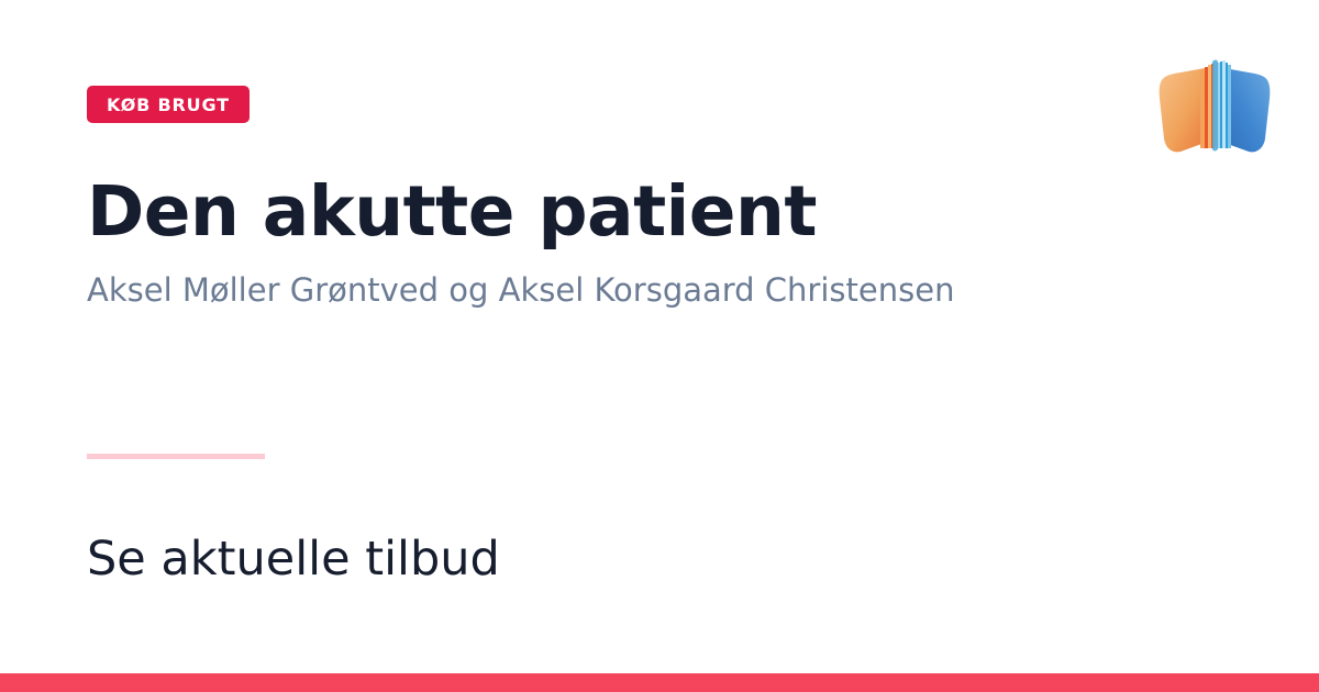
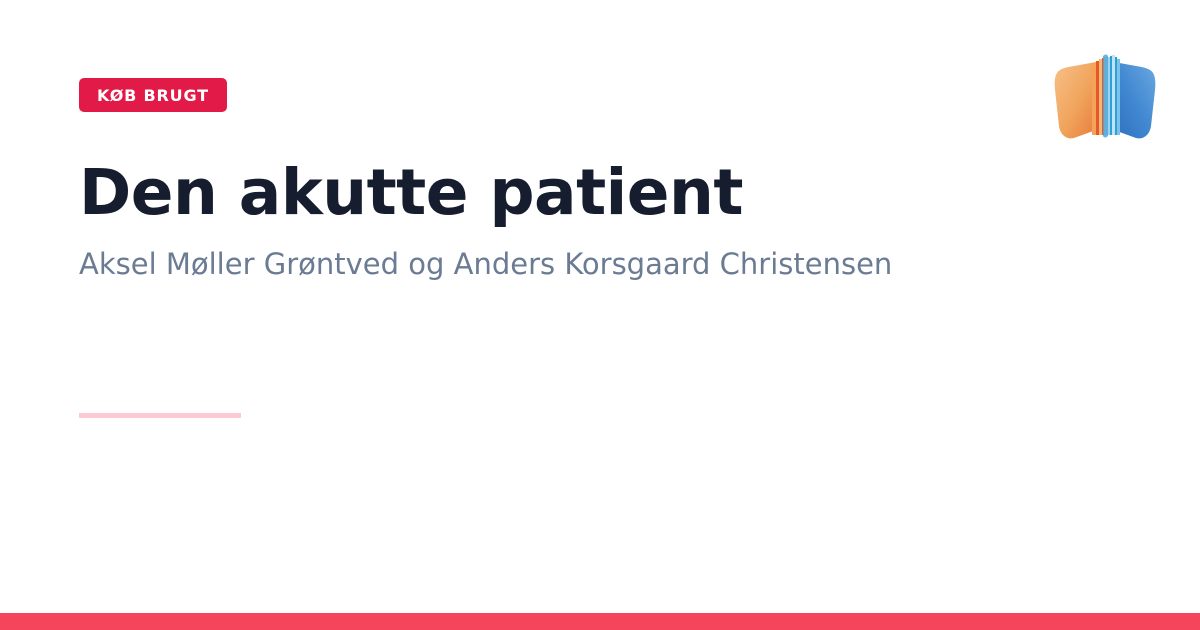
  KØB BRUGT
  Den akutte patient
- Aksel Møller Grøntved og Aksel Korsgaard Christensen
+ Aksel Møller Grøntved og Anders Korsgaard Christensen
- Se aktuelle tilbud
